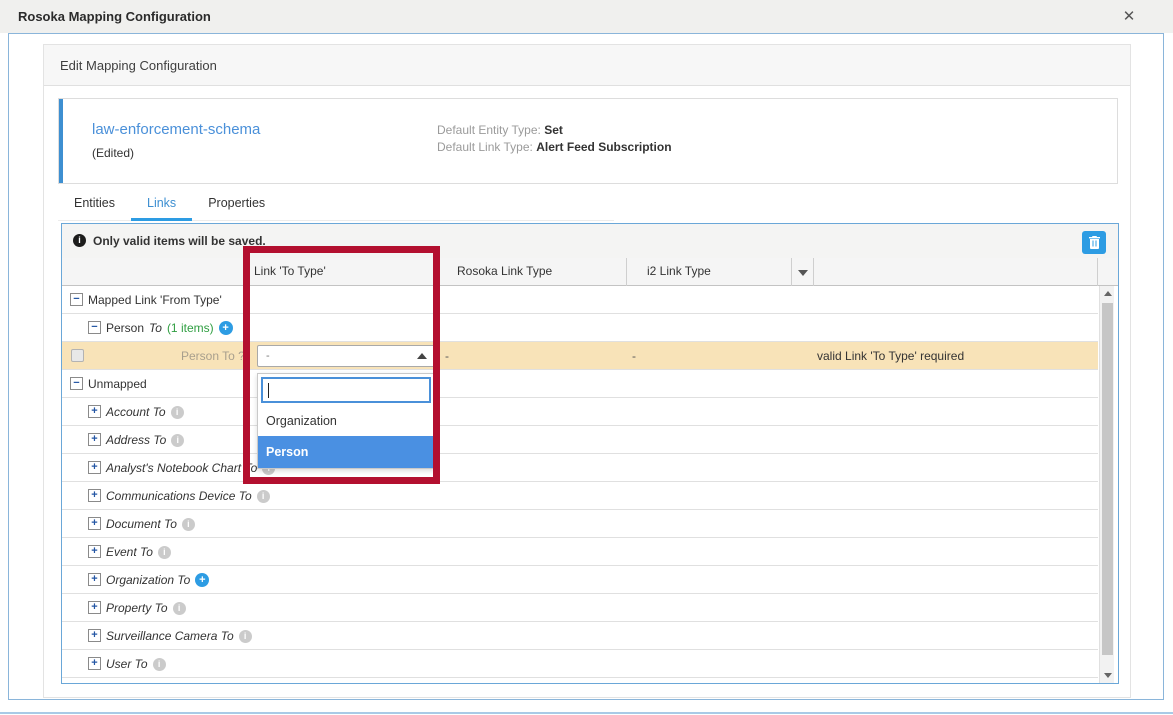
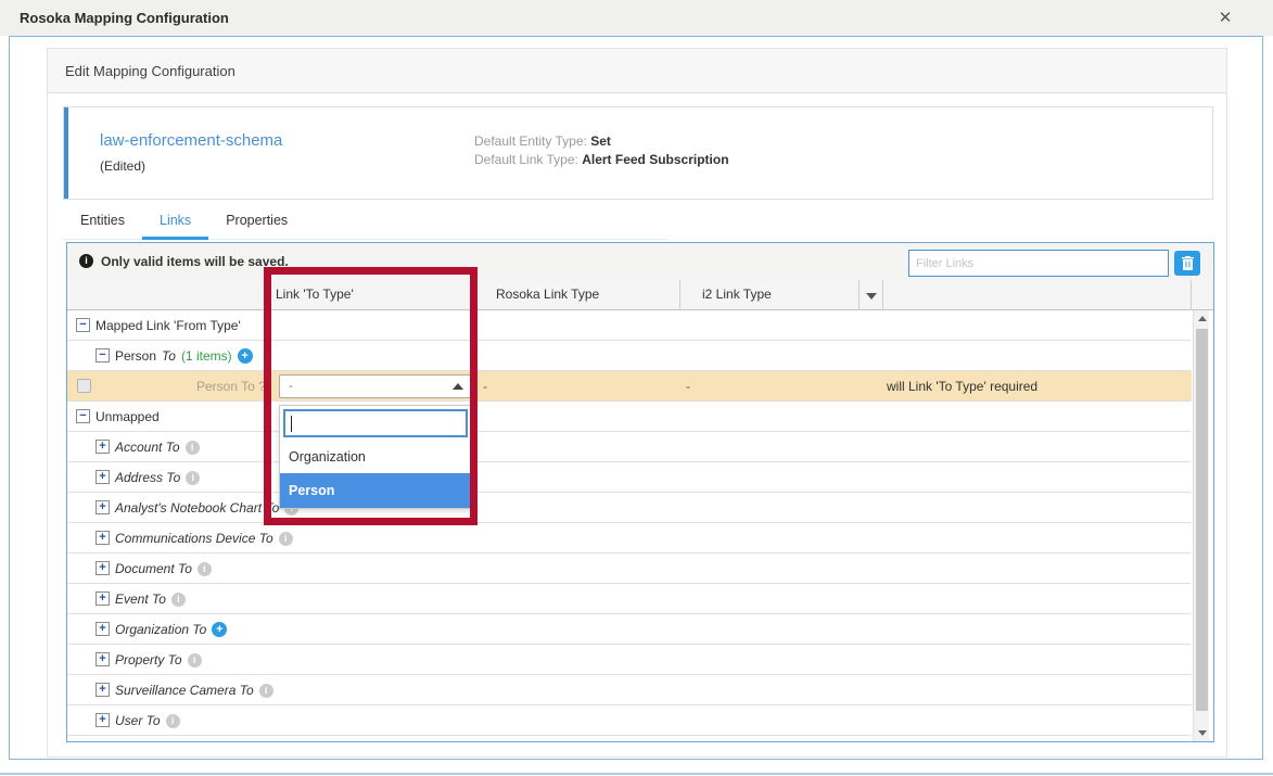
  Rosoka Mapping Configuration
  Edit Mapping Configuration
  law-enforcement-schema
  (Edited)
  Default Entity Type: Set
  Default Link Type: Alert Feed Subscription
  Entities
  Links
  Properties
  Only valid items will be saved.
+ Filter Links
  Link 'To Type'
  Rosoka Link Type
  i2 Link Type
  Mapped Link 'From Type'
  Person
  To
  (1 items)
  Person To ?
  -
  -
  -
- valid Link 'To Type' required
+ will Link 'To Type' required
  Unmapped
  Account To
  Address To
  Analyst's Notebook Chart To
  Communications Device To
  Document To
  Event To
  Organization To
  Property To
  Surveillance Camera To
  User To
  Organization
  Person
